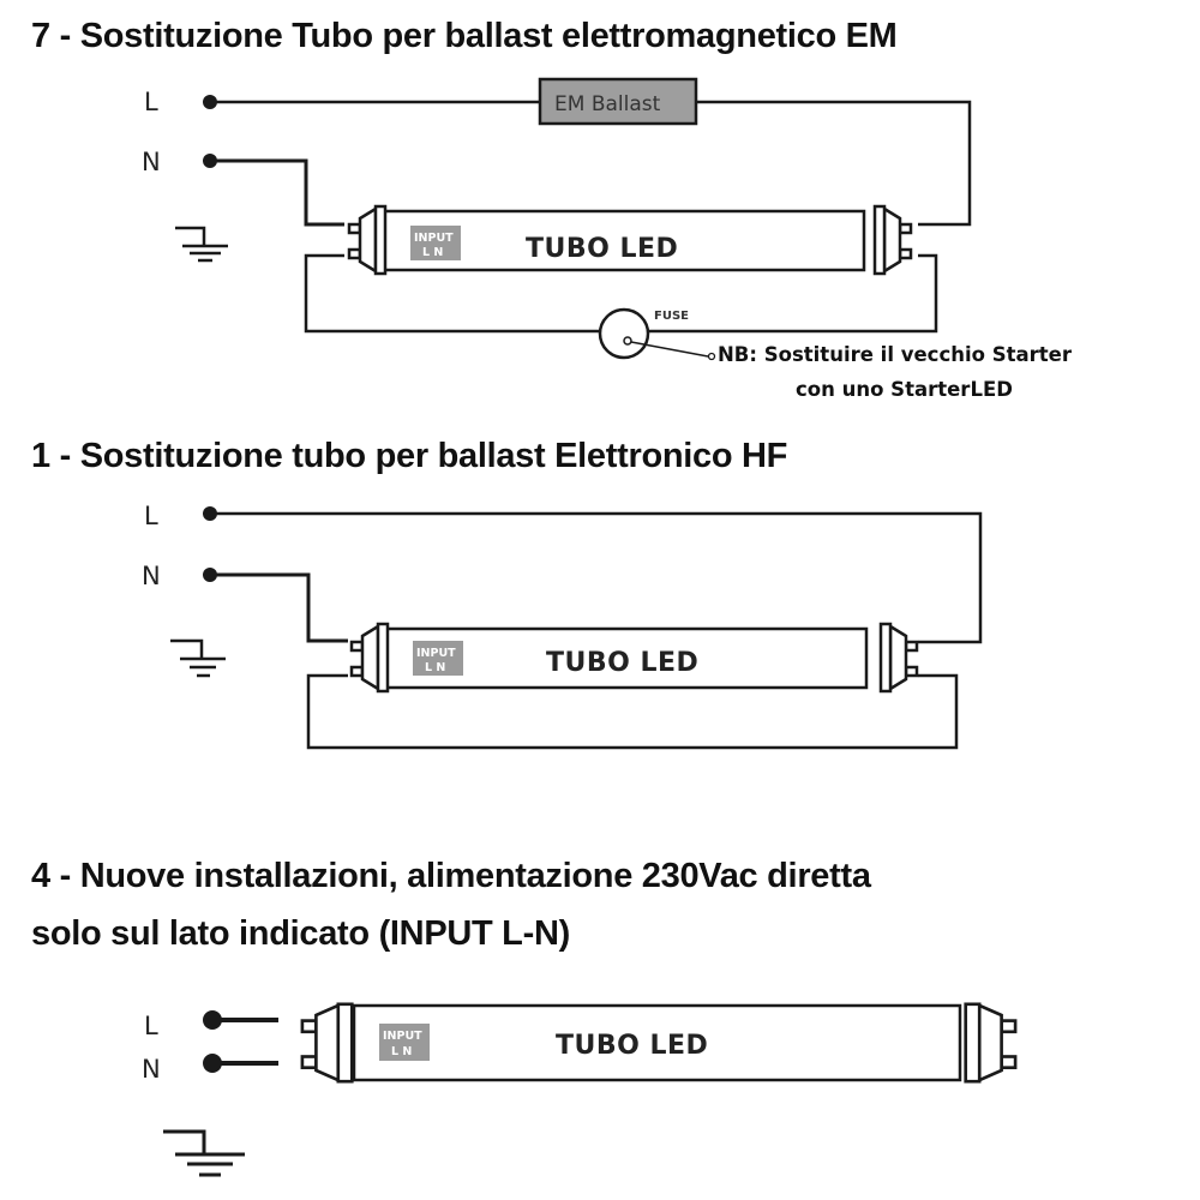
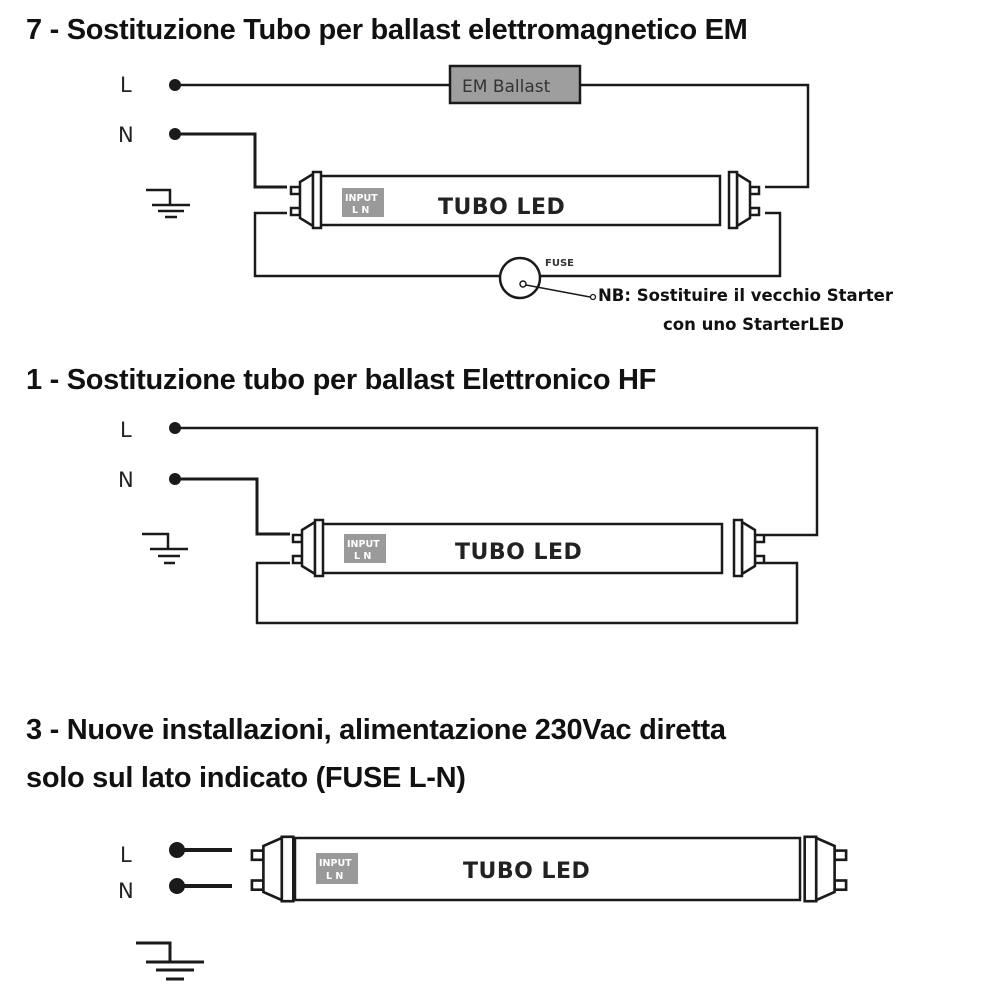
  7 - Sostituzione Tubo per ballast elettromagnetico EM
  1 - Sostituzione tubo per ballast Elettronico HF
- 4 - Nuove installazioni, alimentazione 230Vac diretta
+ 3 - Nuove installazioni, alimentazione 230Vac diretta
- solo sul lato indicato (INPUT L-N)
+ solo sul lato indicato (FUSE L-N)
  L
  N
  EM Ballast
  FUSE
  INPUT
  L N
  TUBO LED
  L
  N
  INPUT
  L N
  TUBO LED
  L
  N
  INPUT
  L N
  TUBO LED
  NB: Sostituire il vecchio Starter
  con uno StarterLED
